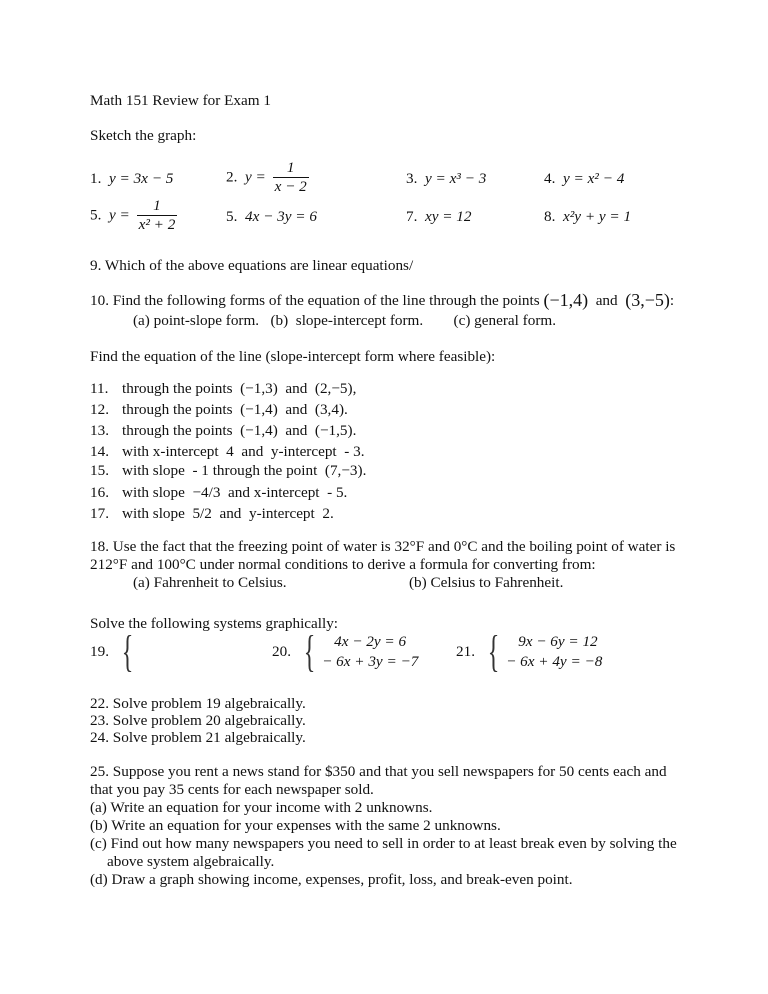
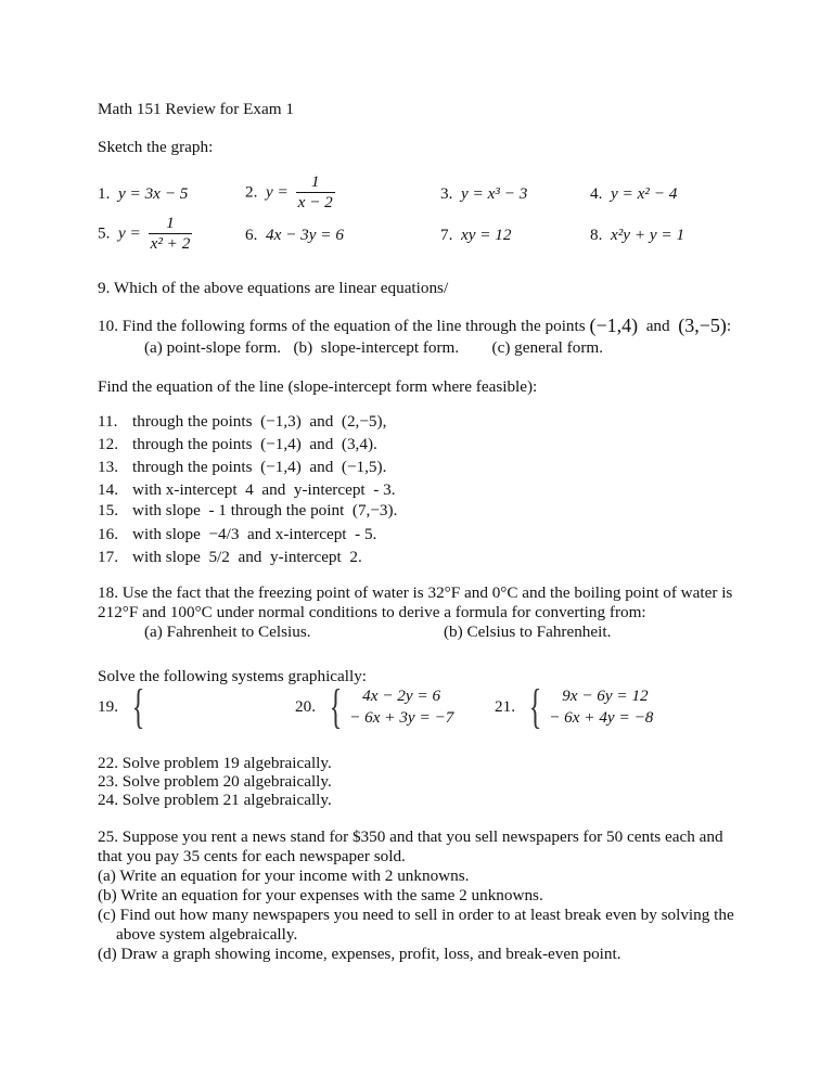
  Math 151 Review for Exam 1
  Sketch the graph:
  1. y = 3x − 5
  2. y =
  1
  x − 2
  3. y = x³ − 3
  4. y = x² − 4
  5. y =
  1
  x² + 2
- 5. 4x − 3y = 6
+ 6. 4x − 3y = 6
  7. xy = 12
  8. x²y + y = 1
  9. Which of the above equations are linear equations/
  10. Find the following forms of the equation of the line through the points (−1,4) and (3,−5):
  (a) point-slope form. (b) slope-intercept form. (c) general form.
  Find the equation of the line (slope-intercept form where feasible):
  11. through the points (−1,3) and (2,−5),
  12. through the points (−1,4) and (3,4).
  13. through the points (−1,4) and (−1,5).
  14. with x-intercept 4 and y-intercept - 3.
  15. with slope - 1 through the point (7,−3).
  16. with slope −4/3 and x-intercept - 5.
  17. with slope 5/2 and y-intercept 2.
  18. Use the fact that the freezing point of water is 32°F and 0°C and the boiling point of water is
  212°F and 100°C under normal conditions to derive a formula for converting from:
  (a) Fahrenheit to Celsius.
  (b) Celsius to Fahrenheit.
  Solve the following systems graphically:
  19.
  {
  20.
  {
  4x − 2y = 6
  − 6x + 3y = −7
  21.
  {
  9x − 6y = 12
  − 6x + 4y = −8
  22. Solve problem 19 algebraically.
  23. Solve problem 20 algebraically.
  24. Solve problem 21 algebraically.
  25. Suppose you rent a news stand for $350 and that you sell newspapers for 50 cents each and
  that you pay 35 cents for each newspaper sold.
  (a) Write an equation for your income with 2 unknowns.
  (b) Write an equation for your expenses with the same 2 unknowns.
  (c) Find out how many newspapers you need to sell in order to at least break even by solving the
  above system algebraically.
  (d) Draw a graph showing income, expenses, profit, loss, and break-even point.
